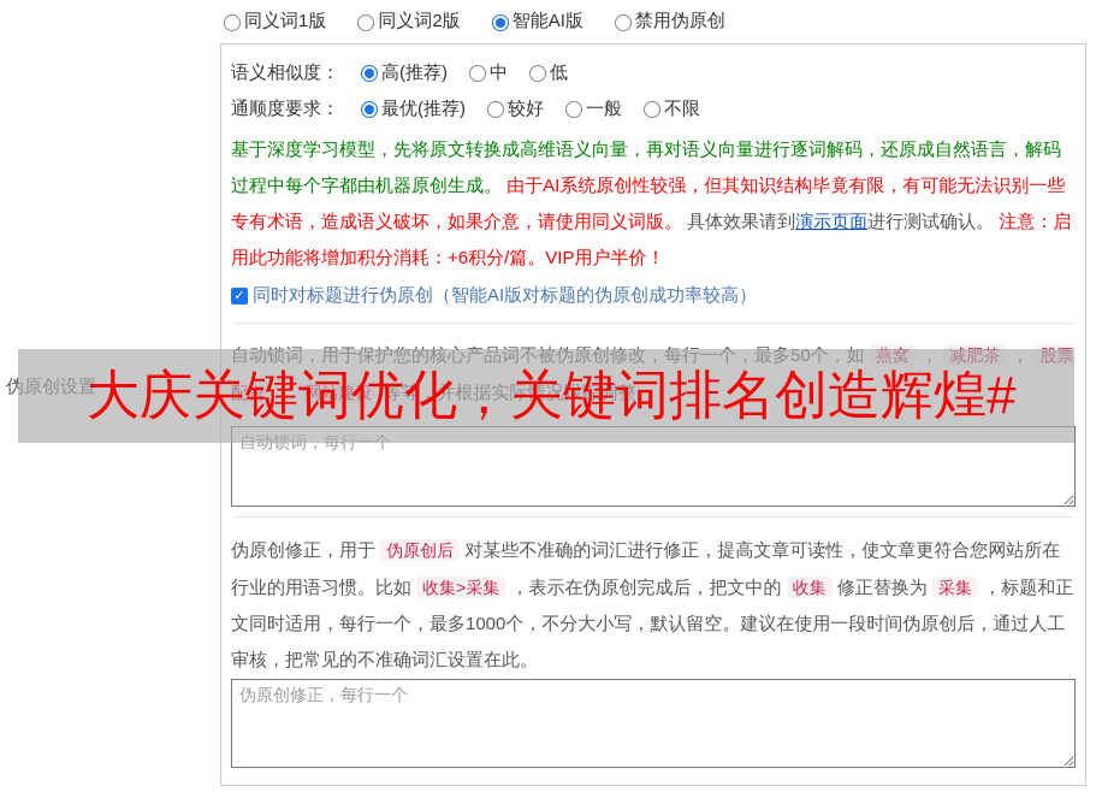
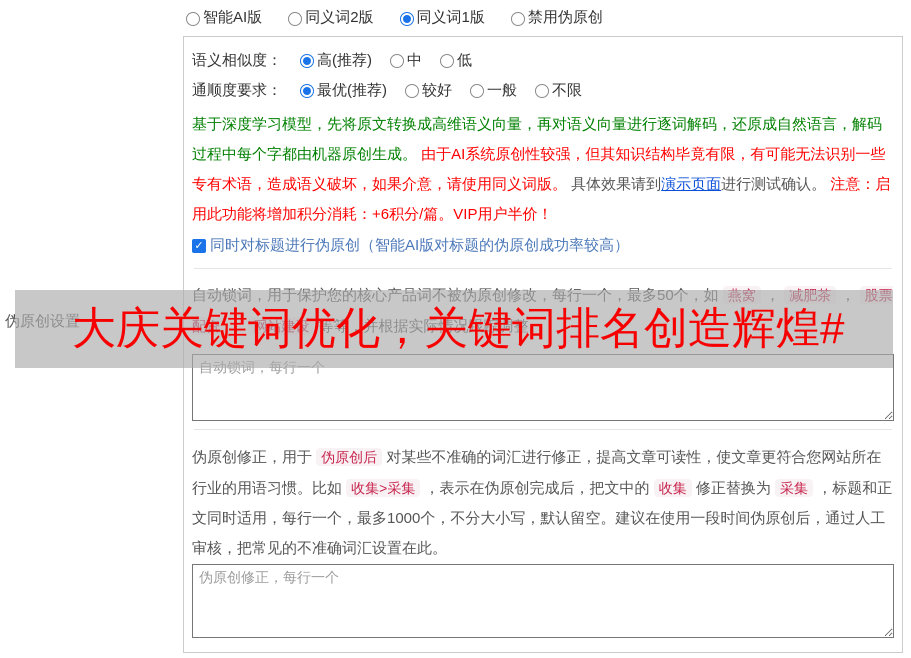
- 同义词1版
+ 智能AI版
  同义词2版
- 智能AI版
+ 同义词1版
  禁用伪原创
  伪原创设置
  语义相似度：
  高(推荐)
  中
  低
  通顺度要求：
  最优(推荐)
  较好
  一般
  不限
  基于深度学习模型，先将原文转换成高维语义向量，再对语义向量进行逐词解码，还原成自然语言，解码过程中每个字都由机器原创生成。 由于AI系统原创性较强，但其知识结构毕竟有限，有可能无法识别一些专有术语，造成语义破坏，如果介意，请使用同义词版。 具体效果请到演示页面进行测试确认。 注意：启用此功能将增加积分消耗：+6积分/篇。VIP用户半价！
  ✓
  同时对标题进行伪原创（智能AI版对标题的伪原创成功率较高）
  自动锁词，用于保护您的核心产品词不被伪原创修改，每行一个，最多50个，如 燕窝 ， 减肥茶 ， 股票配资 ， 网站建设 等等，并根据实际情况跟踪调整。
  自动锁词，每行一个
  伪原创修正，用于 伪原创后 对某些不准确的词汇进行修正，提高文章可读性，使文章更符合您网站所在行业的用语习惯。比如 收集>采集 ，表示在伪原创完成后，把文中的 收集 修正替换为 采集 ，标题和正文同时适用，每行一个，最多1000个，不分大小写，默认留空。建议在使用一段时间伪原创后，通过人工审核，把常见的不准确词汇设置在此。
  伪原创修正，每行一个
  大庆关键词优化，关键词排名创造辉煌#
